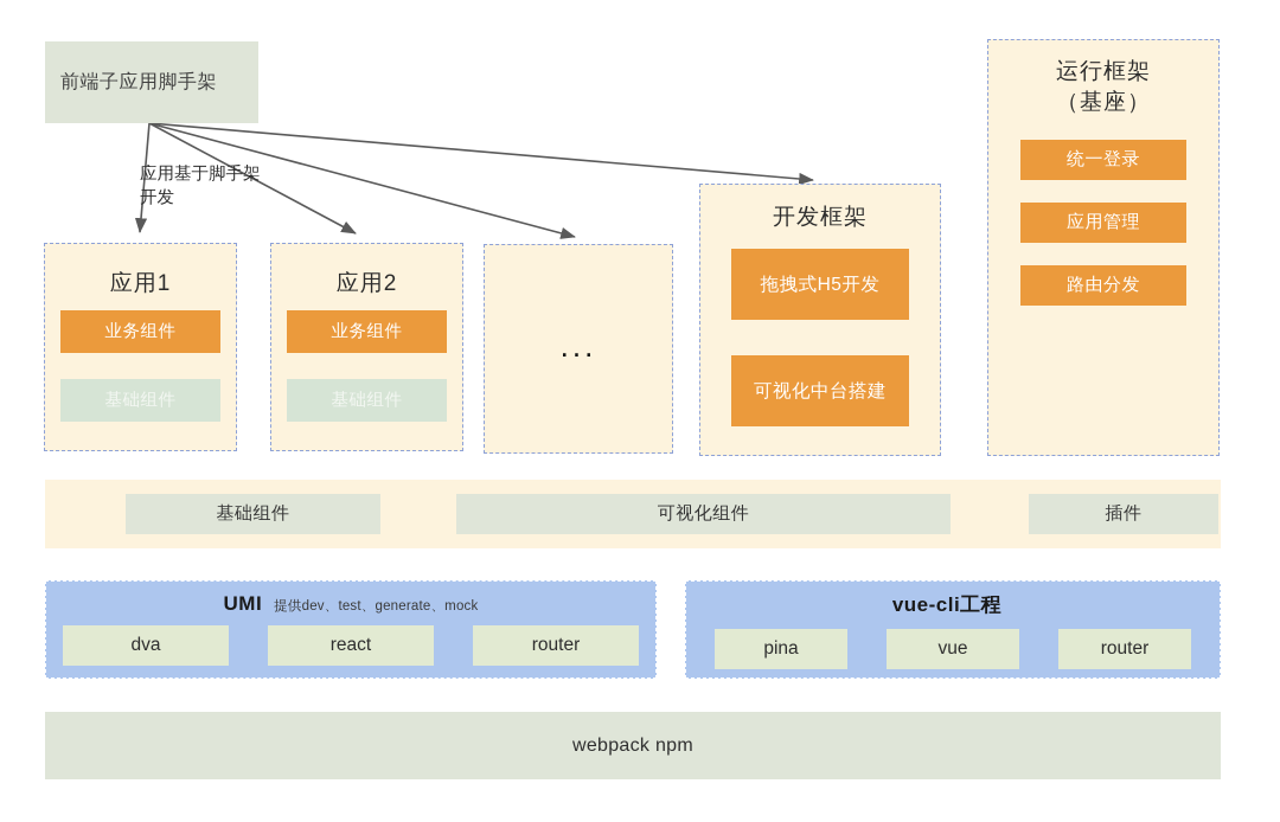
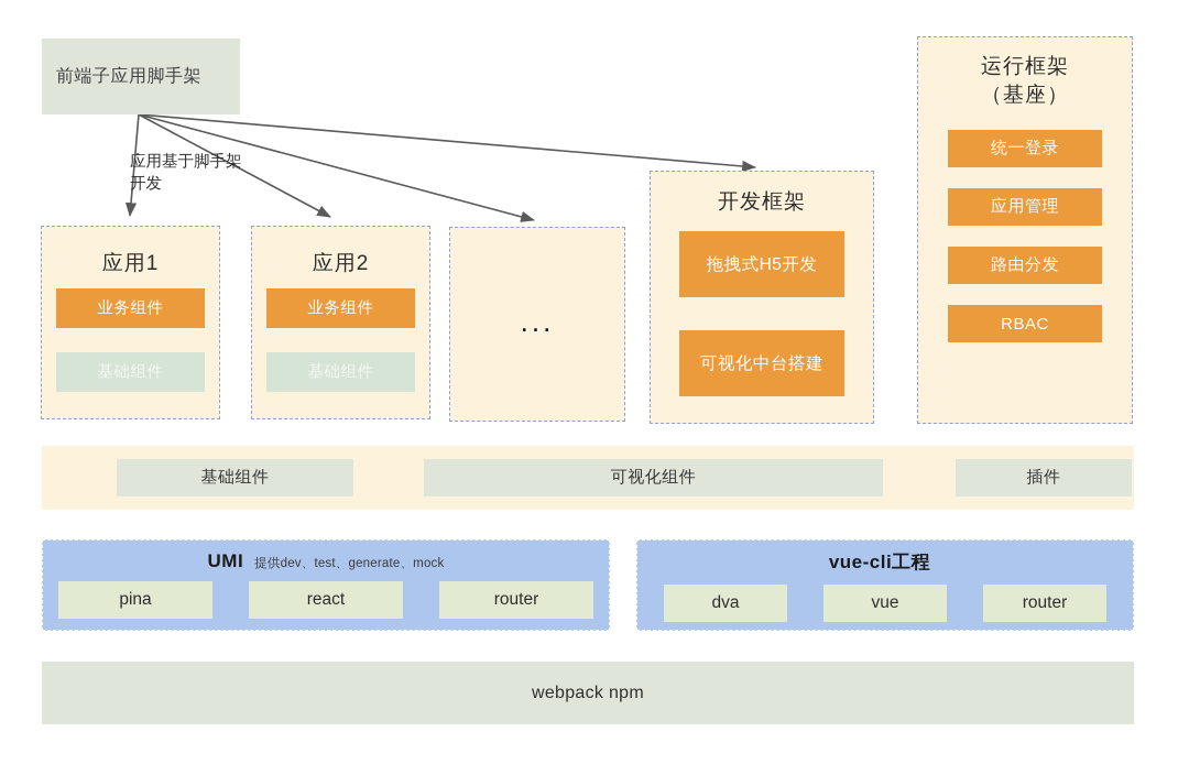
  前端子应用脚手架
  应用基于脚手架开发
  应用1
  业务组件
  基础组件
  应用2
  业务组件
  基础组件
  ...
  开发框架
  拖拽式H5开发
  可视化中台搭建
  运行框架
  （基座）
  统一登录
  应用管理
  路由分发
+ RBAC
  基础组件
  可视化组件
  插件
  UMI
  提供dev、test、generate、mock
- dva
+ pina
  react
  router
  vue-cli工程
- pina
+ dva
  vue
  router
  webpack npm
